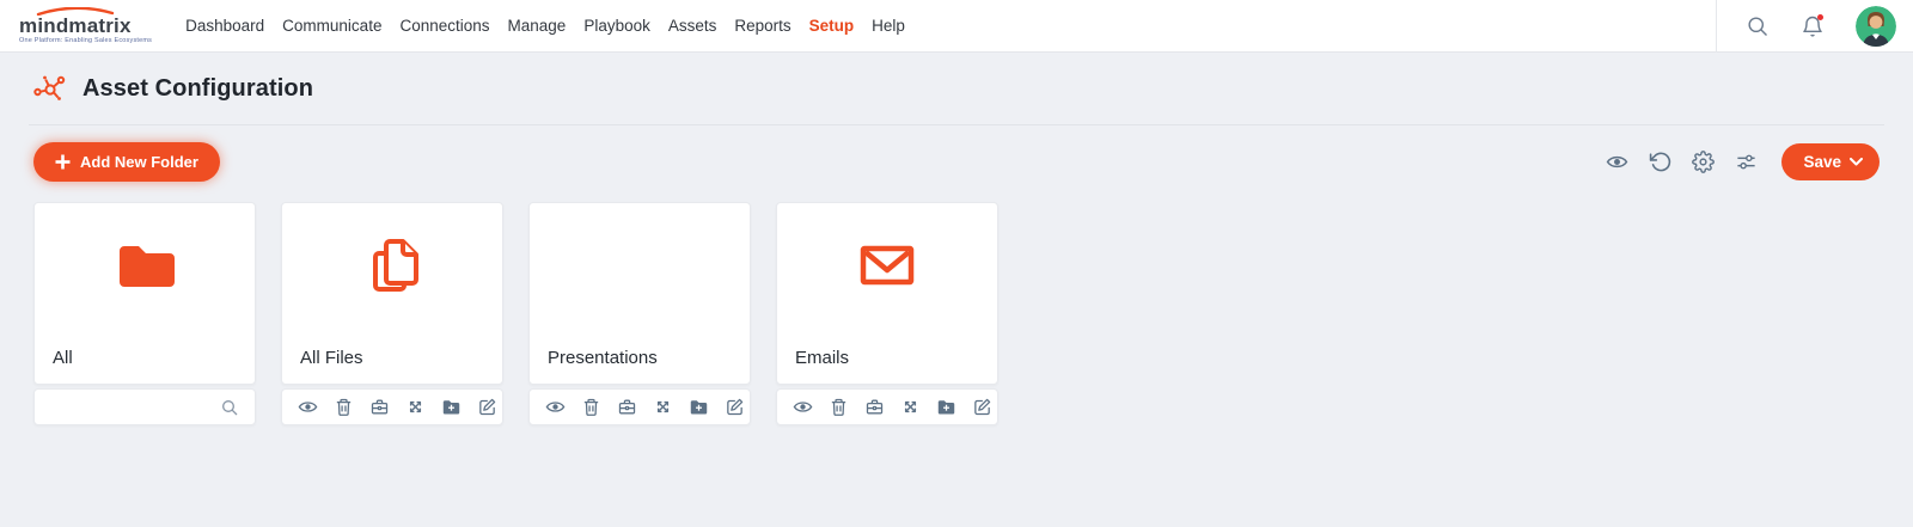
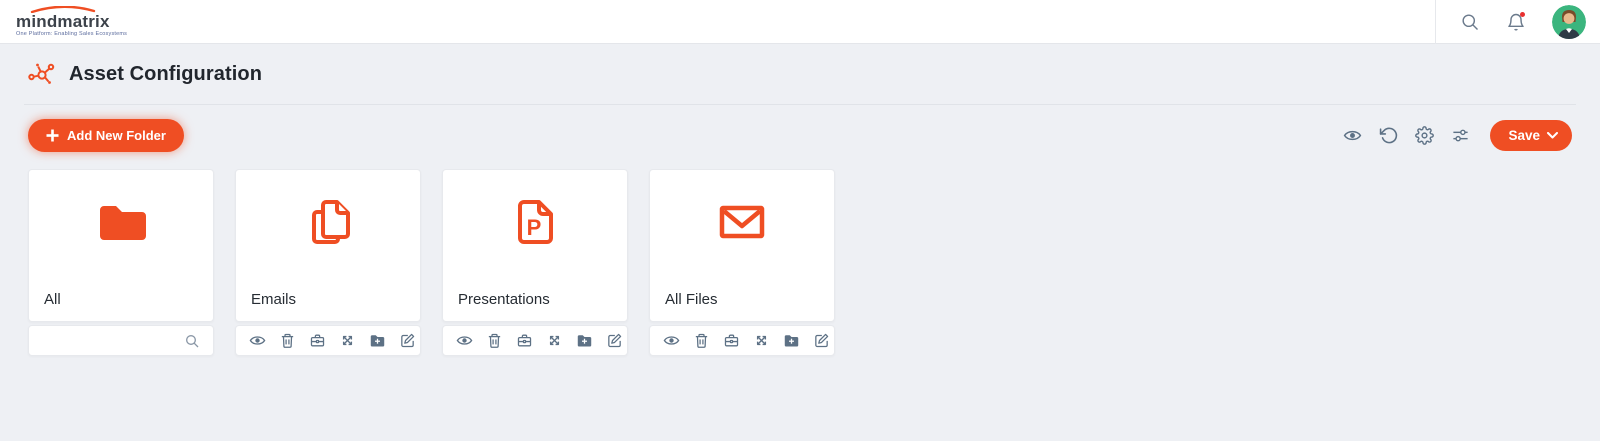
  mindmatrix
- Dashboard
- Communicate
- Connections
- Manage
- Playbook
- Assets
- Reports
- Setup
- Help
  Asset Configuration
  Add New Folder
  Save
  All
- All Files
+ Emails
+ P
  Presentations
- Emails
+ All Files
